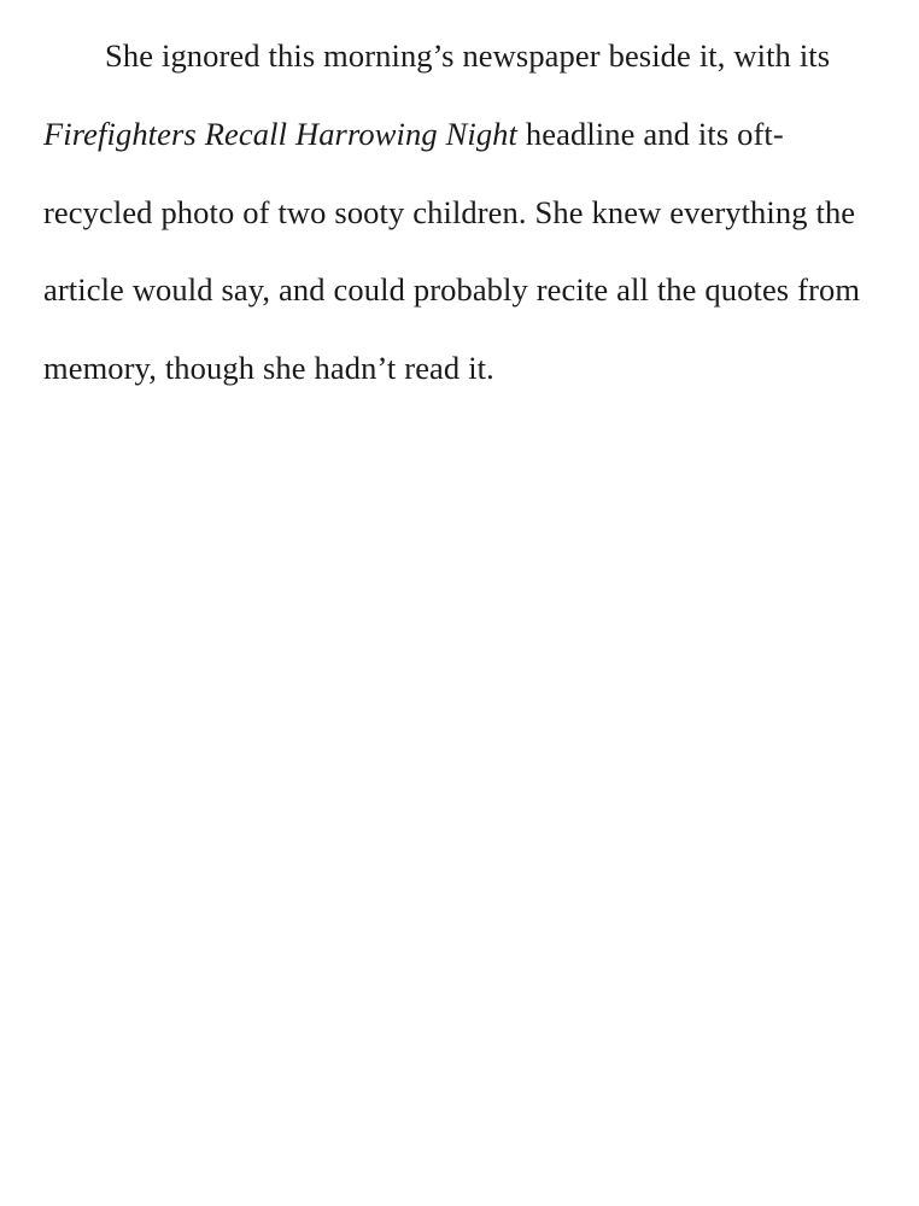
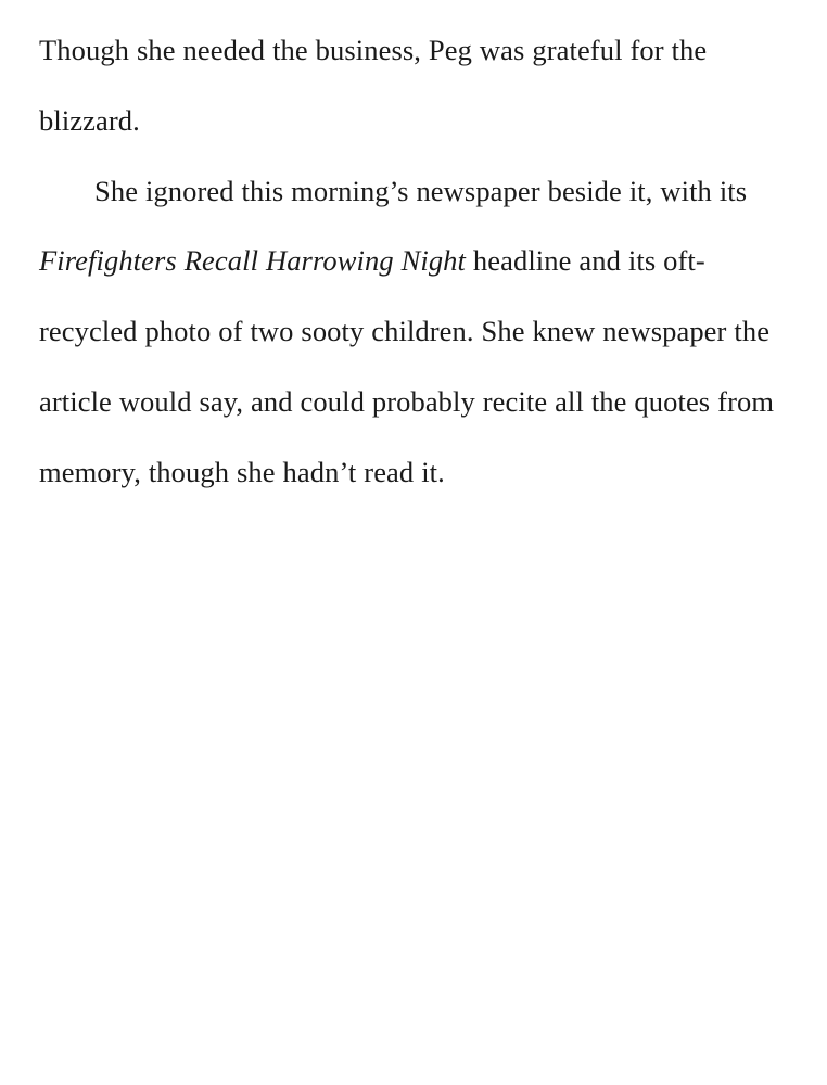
+ Though she needed the business, Peg was grateful for the blizzard.
- She ignored this morning’s newspaper beside it, with its Firefighters Recall Harrowing Night headline and its oft-recycled photo of two sooty children. She knew everything the article would say, and could probably recite all the quotes from memory, though she hadn’t read it.
+ She ignored this morning’s newspaper beside it, with its Firefighters Recall Harrowing Night headline and its oft-recycled photo of two sooty children. She knew newspaper the article would say, and could probably recite all the quotes from memory, though she hadn’t read it.
